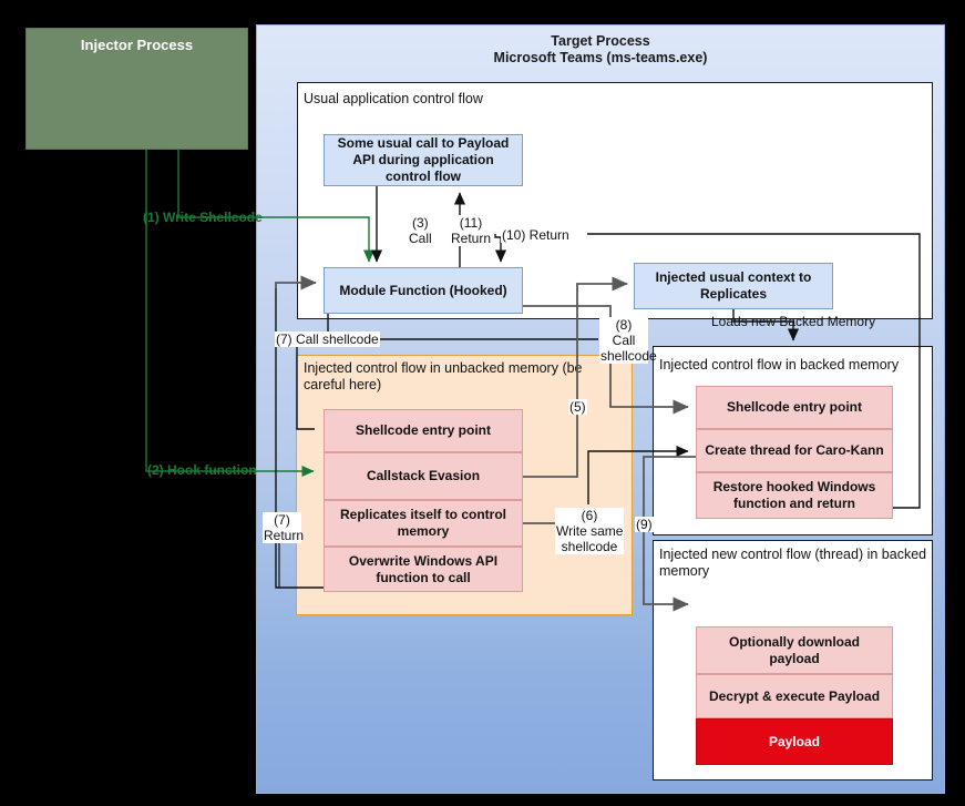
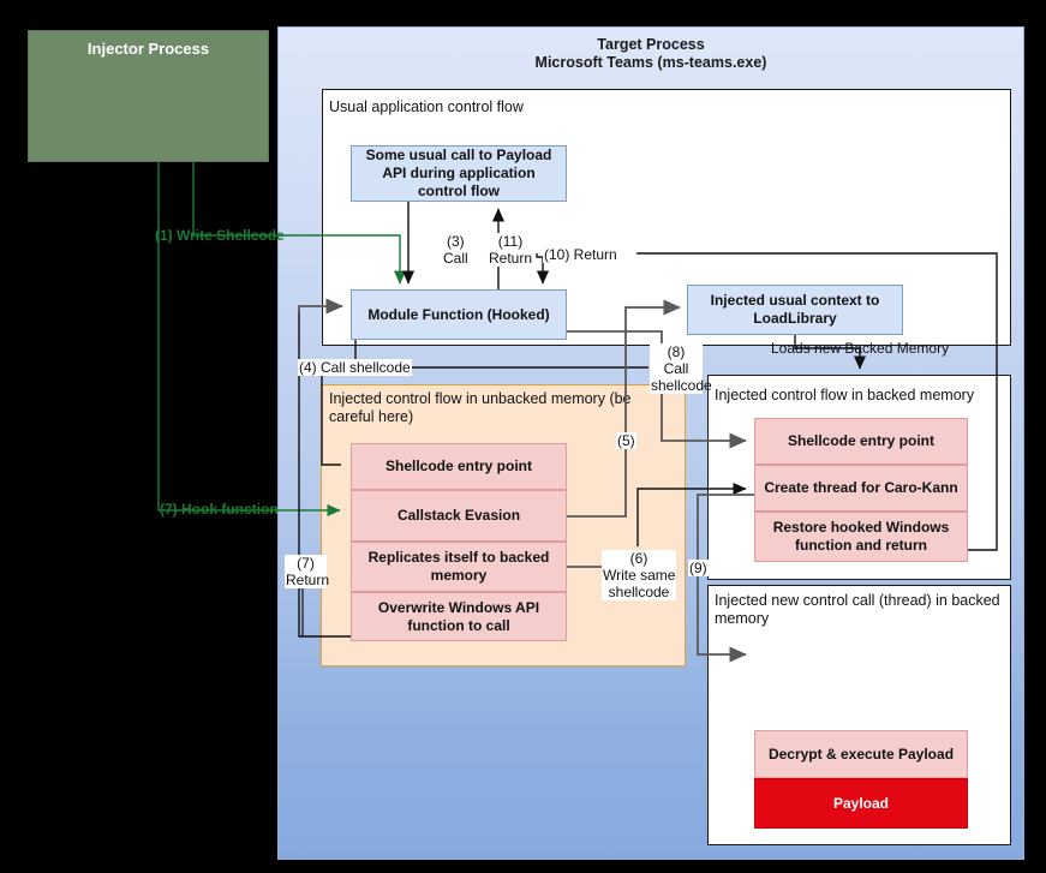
  Target Process
  Microsoft Teams (ms-teams.exe)
  Usual application control flow
  Injector Process
  Injected control flow in unbacked memory (be careful here)
  Injected control flow in backed memory
- Injected new control flow (thread) in backed memory
+ Injected new control call (thread) in backed memory
  Some usual call to Payload API during application control flow
  Module Function (Hooked)
- Injected usual context to Replicates
+ Injected usual context to LoadLibrary
  Shellcode entry point
  Callstack Evasion
- Replicates itself to control memory
+ Replicates itself to backed memory
  Overwrite Windows API function to call
  Shellcode entry point
  Create thread for Caro-Kann
  Restore hooked Windows function and return
- Optionally download payload
  Decrypt & execute Payload
  Payload
  (1) Write Shellcode
- (2) Hook function
+ (7) Hook function
  (3)
  Call
  (11)
  Return
  (10) Return
- (7) Call shellcode
+ (4) Call shellcode
  (5)
  (6)
  Write same
  shellcode
  (7)
  Return
  (8)
  Call
  shellcode
  (9)
  Loads new Backed Memory
